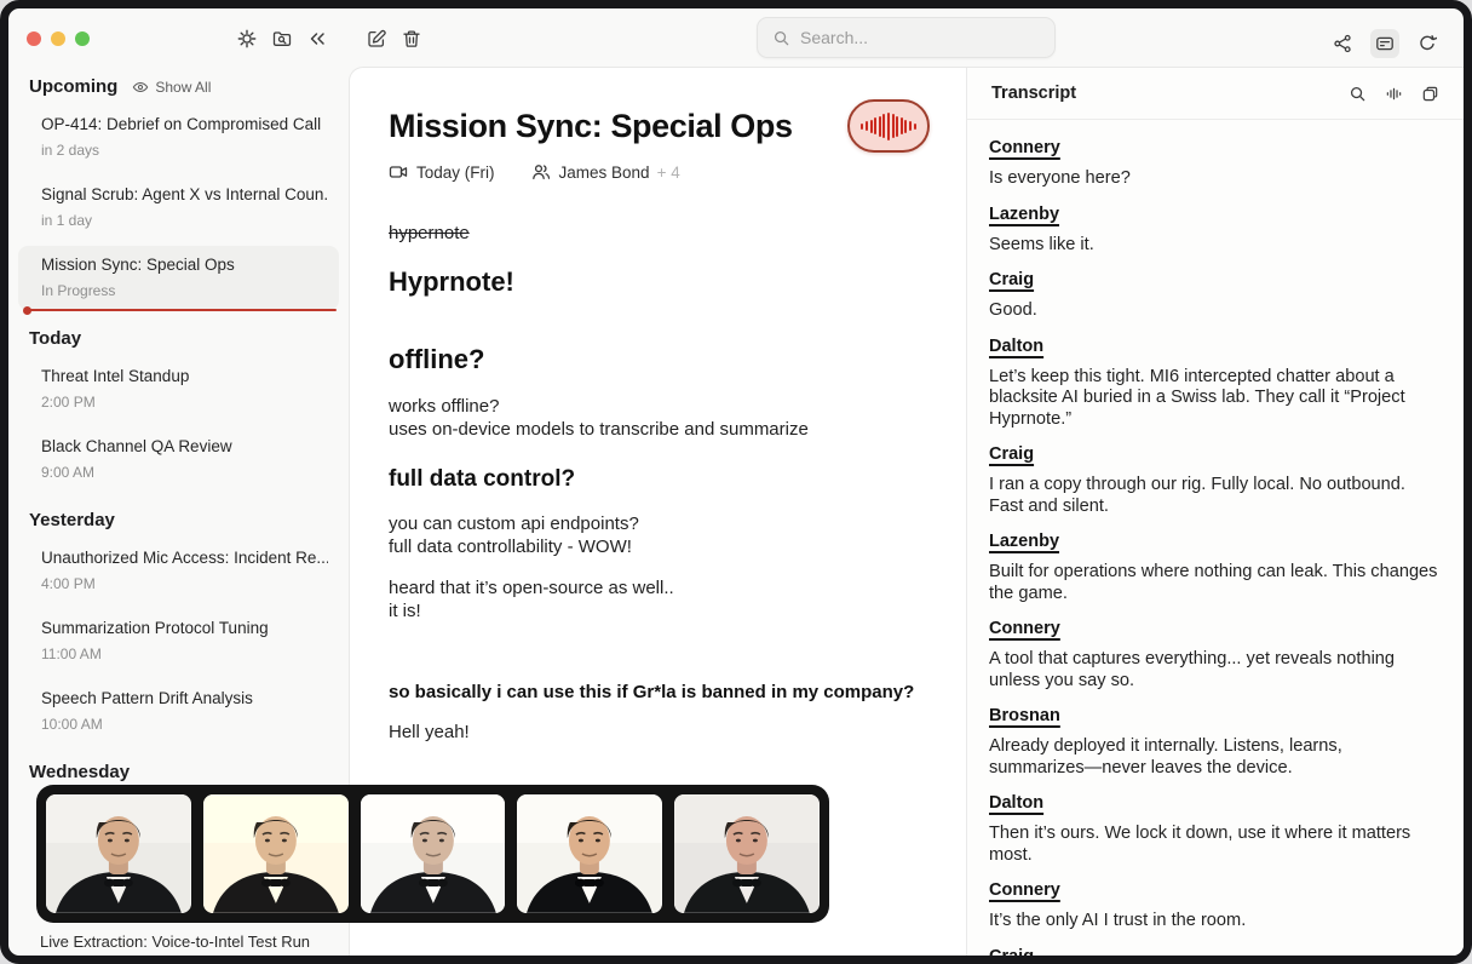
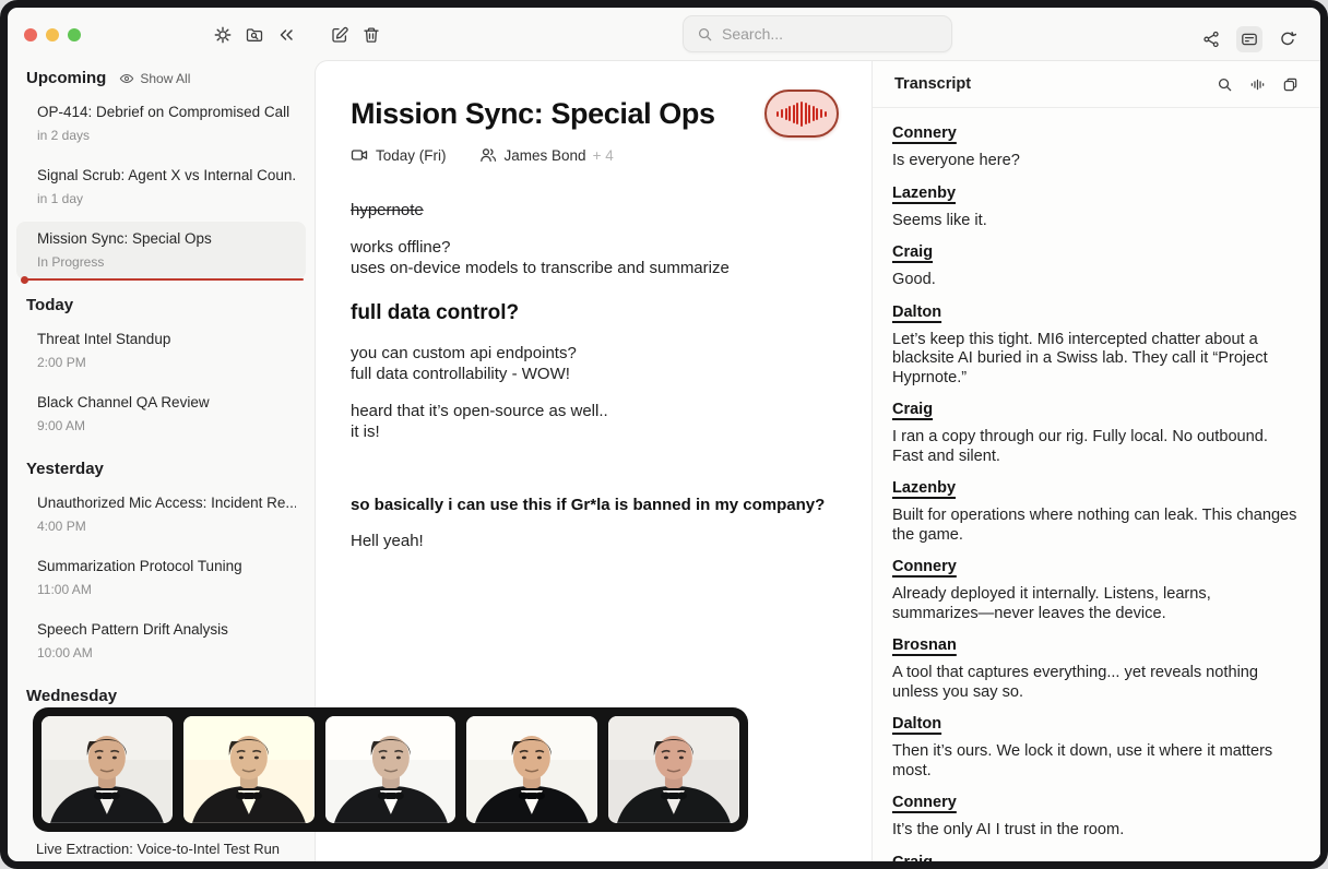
  Search...
  Upcoming
  Show All
  OP-414: Debrief on Compromised Call
  in 2 days
  Signal Scrub: Agent X vs Internal Coun.
  in 1 day
  Mission Sync: Special Ops
  In Progress
  Today
  Threat Intel Standup
  2:00 PM
  Black Channel QA Review
  9:00 AM
  Yesterday
  Unauthorized Mic Access: Incident Re...
  4:00 PM
  Summarization Protocol Tuning
  11:00 AM
  Speech Pattern Drift Analysis
  10:00 AM
  Wednesday
  Mission Sync: Special Ops
  Today (Fri)
  James Bond
  + 4
  hypernote
- Hyprnote!
- offline?
  works offline?
  uses on-device models to transcribe and summarize
  full data control?
  you can custom api endpoints?
  full data controllability - WOW!
  heard that it’s open-source as well..
  it is!
  so basically i can use this if Gr*la is banned in my company?
  Hell yeah!
  Transcript
  Connery
  Is everyone here?
  Lazenby
  Seems like it.
  Craig
  Good.
  Dalton
  Let’s keep this tight. MI6 intercepted chatter about a blacksite AI buried in a Swiss lab. They call it “Project Hyprnote.”
  Craig
  I ran a copy through our rig. Fully local. No outbound. Fast and silent.
  Lazenby
  Built for operations where nothing can leak. This changes the game.
  Connery
- A tool that captures everything... yet reveals nothing unless you say so.
+ Already deployed it internally. Listens, learns, summarizes—never leaves the device.
  Brosnan
- Already deployed it internally. Listens, learns, summarizes—never leaves the device.
+ A tool that captures everything... yet reveals nothing unless you say so.
  Dalton
  Then it’s ours. We lock it down, use it where it matters most.
  Connery
  It’s the only AI I trust in the room.
  Live Extraction: Voice-to-Intel Test Run
